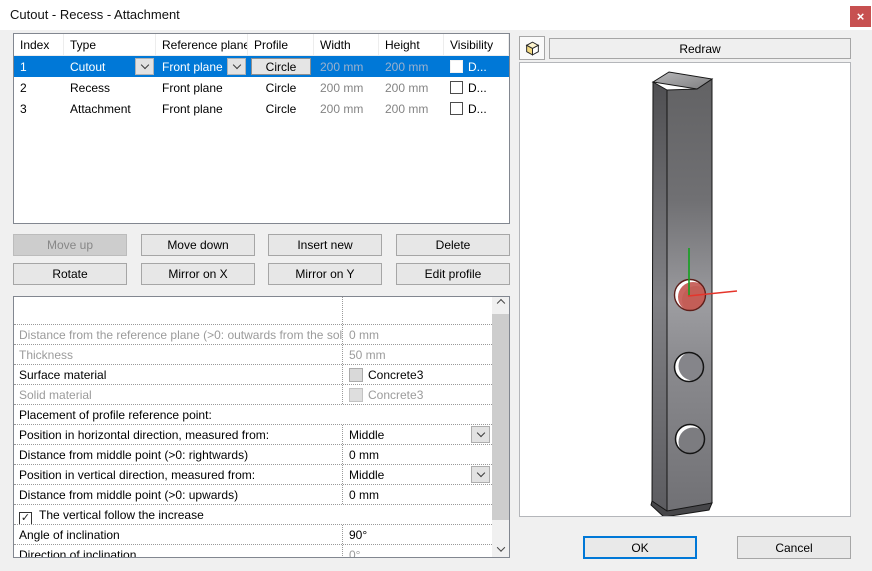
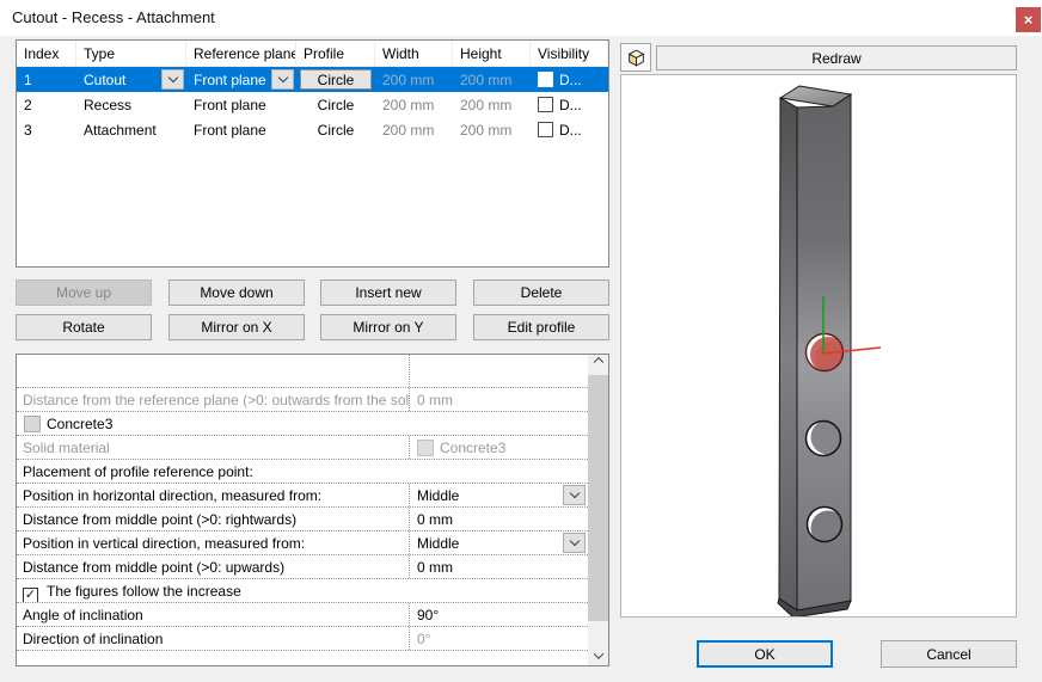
  Cutout - Recess - Attachment
  ×
  Index
  Type
  Reference plane
  Profile
  Width
  Height
  Visibility
  1
  Cutout
  Front plane
  Circle
  200 mm
  200 mm
  D...
  2
  Recess
  Front plane
  Circle
  200 mm
  200 mm
  D...
  3
  Attachment
  Front plane
  Circle
  200 mm
  200 mm
  D...
  Move up
  Move down
  Insert new
  Delete
  Rotate
  Mirror on X
  Mirror on Y
  Edit profile
  Distance from the reference plane (>0: outwards from the sol
  0 mm
- Thickness
- 50 mm
- Surface material
  Concrete3
  Solid material
  Concrete3
  Placement of profile reference point:
  Position in horizontal direction, measured from:
  Middle
  Distance from middle point (>0: rightwards)
  0 mm
  Position in vertical direction, measured from:
  Middle
  Distance from middle point (>0: upwards)
  0 mm
- ✓ The vertical follow the increase
+ ✓ The figures follow the increase
  Angle of inclination
  90°
  Direction of inclination
  0°
  Redraw
  OK
  Cancel
